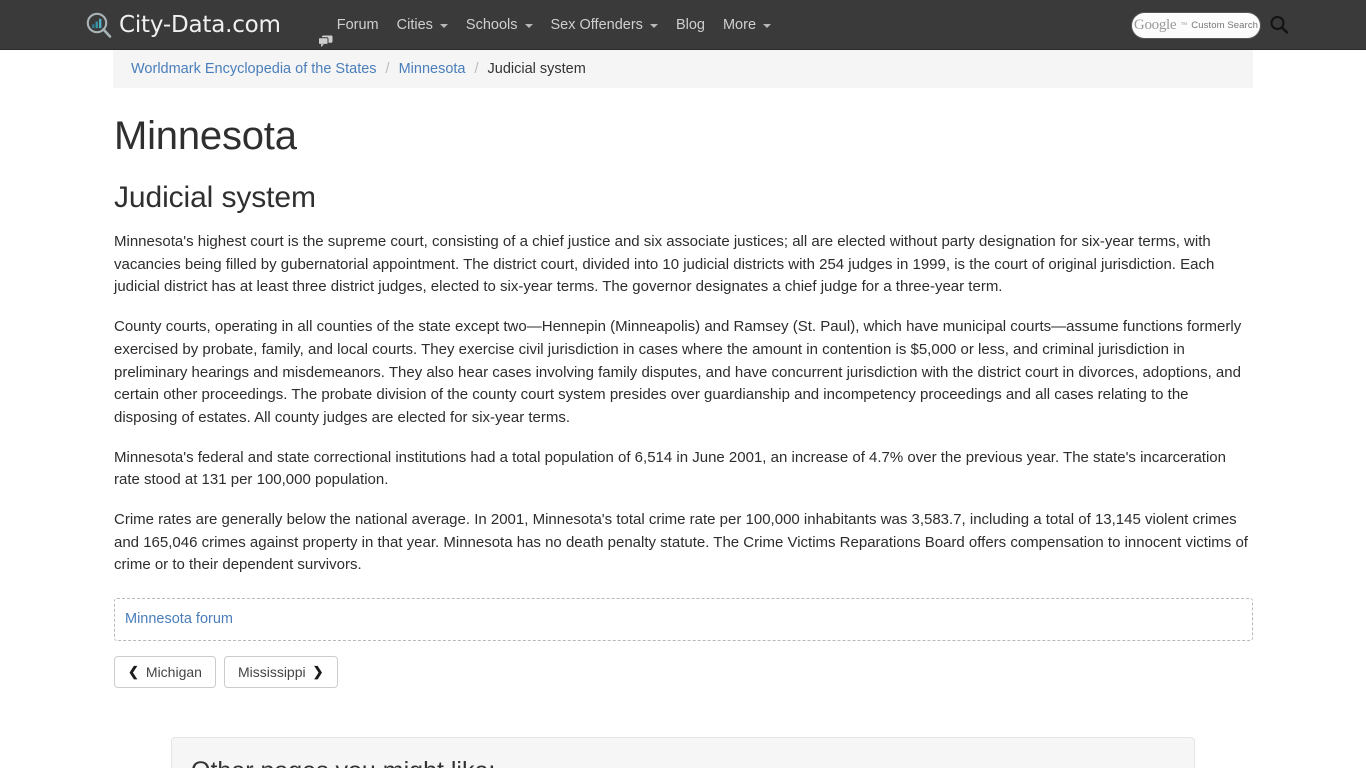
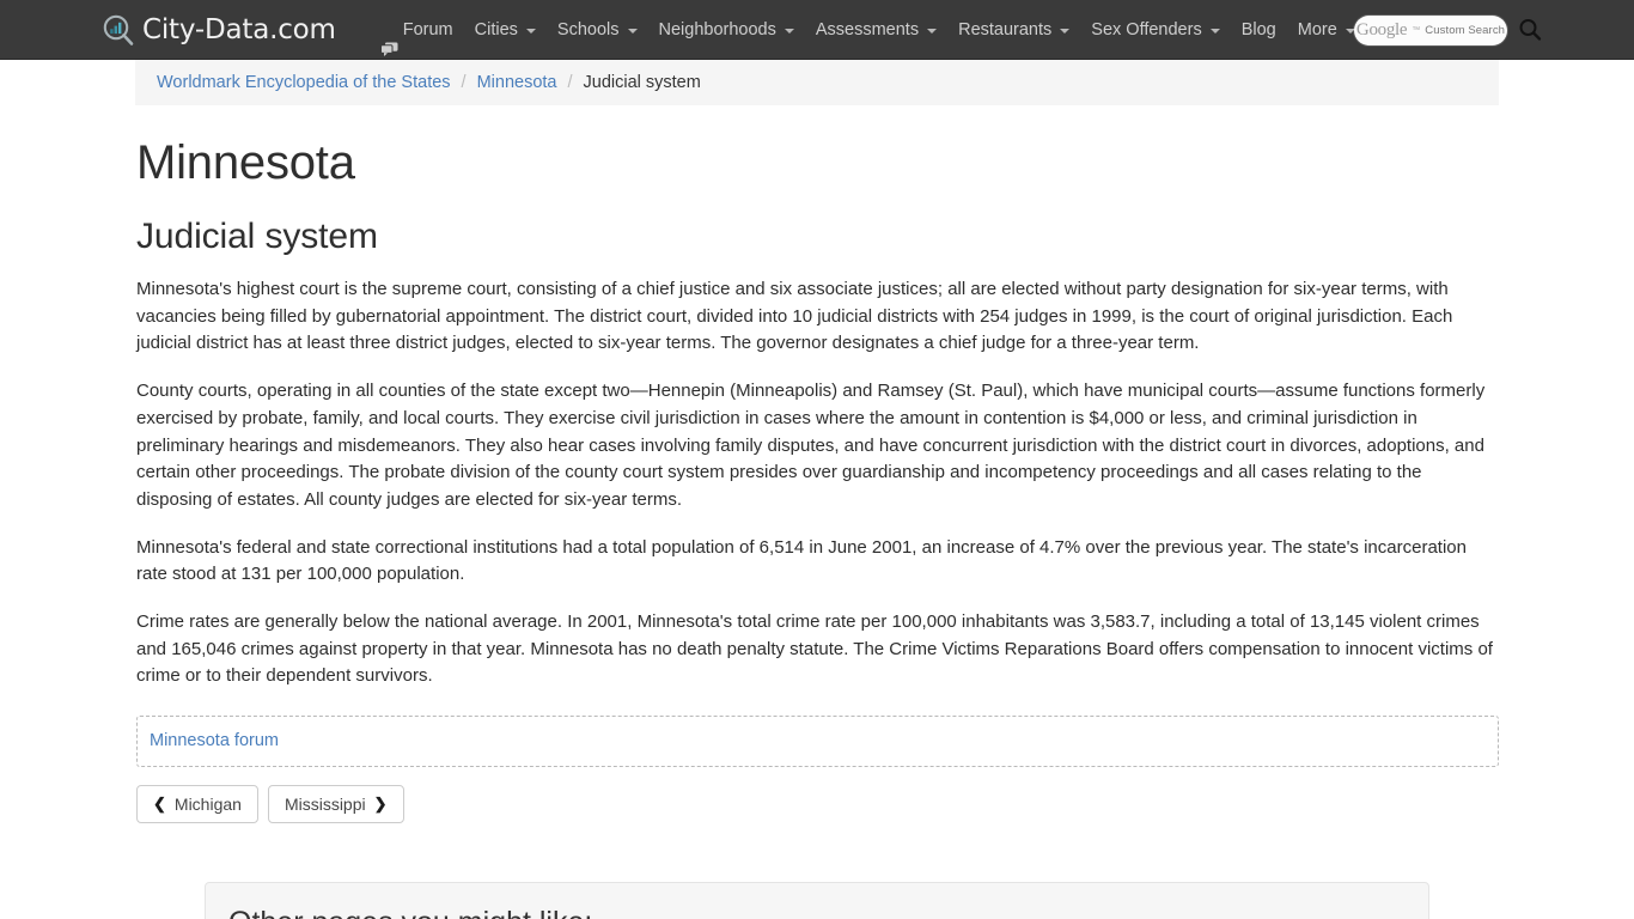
  City-Data.com
  Forum
  Cities
  Schools
+ Neighborhoods
+ Assessments
+ Restaurants
  Sex Offenders
  Blog
  More
  Google
  Custom Search
  Worldmark Encyclopedia of the States
  /
  Minnesota
  /
  Judicial system
  Minnesota
  Judicial system
  Minnesota's highest court is the supreme court, consisting of a chief justice and six associate justices; all are elected without party designation for six-year terms, with vacancies being filled by gubernatorial appointment. The district court, divided into 10 judicial districts with 254 judges in 1999, is the court of original jurisdiction. Each judicial district has at least three district judges, elected to six-year terms. The governor designates a chief judge for a three-year term.
- County courts, operating in all counties of the state except two—Hennepin (Minneapolis) and Ramsey (St. Paul), which have municipal courts—assume functions formerly exercised by probate, family, and local courts. They exercise civil jurisdiction in cases where the amount in contention is $5,000 or less, and criminal jurisdiction in preliminary hearings and misdemeanors. They also hear cases involving family disputes, and have concurrent jurisdiction with the district court in divorces, adoptions, and certain other proceedings. The probate division of the county court system presides over guardianship and incompetency proceedings and all cases relating to the disposing of estates. All county judges are elected for six-year terms.
+ County courts, operating in all counties of the state except two—Hennepin (Minneapolis) and Ramsey (St. Paul), which have municipal courts—assume functions formerly exercised by probate, family, and local courts. They exercise civil jurisdiction in cases where the amount in contention is $4,000 or less, and criminal jurisdiction in preliminary hearings and misdemeanors. They also hear cases involving family disputes, and have concurrent jurisdiction with the district court in divorces, adoptions, and certain other proceedings. The probate division of the county court system presides over guardianship and incompetency proceedings and all cases relating to the disposing of estates. All county judges are elected for six-year terms.
  Minnesota's federal and state correctional institutions had a total population of 6,514 in June 2001, an increase of 4.7% over the previous year. The state's incarceration rate stood at 131 per 100,000 population.
  Crime rates are generally below the national average. In 2001, Minnesota's total crime rate per 100,000 inhabitants was 3,583.7, including a total of 13,145 violent crimes and 165,046 crimes against property in that year. Minnesota has no death penalty statute. The Crime Victims Reparations Board offers compensation to innocent victims of crime or to their dependent survivors.
  Minnesota forum
  ❮
  Michigan
  Mississippi
  ❯
